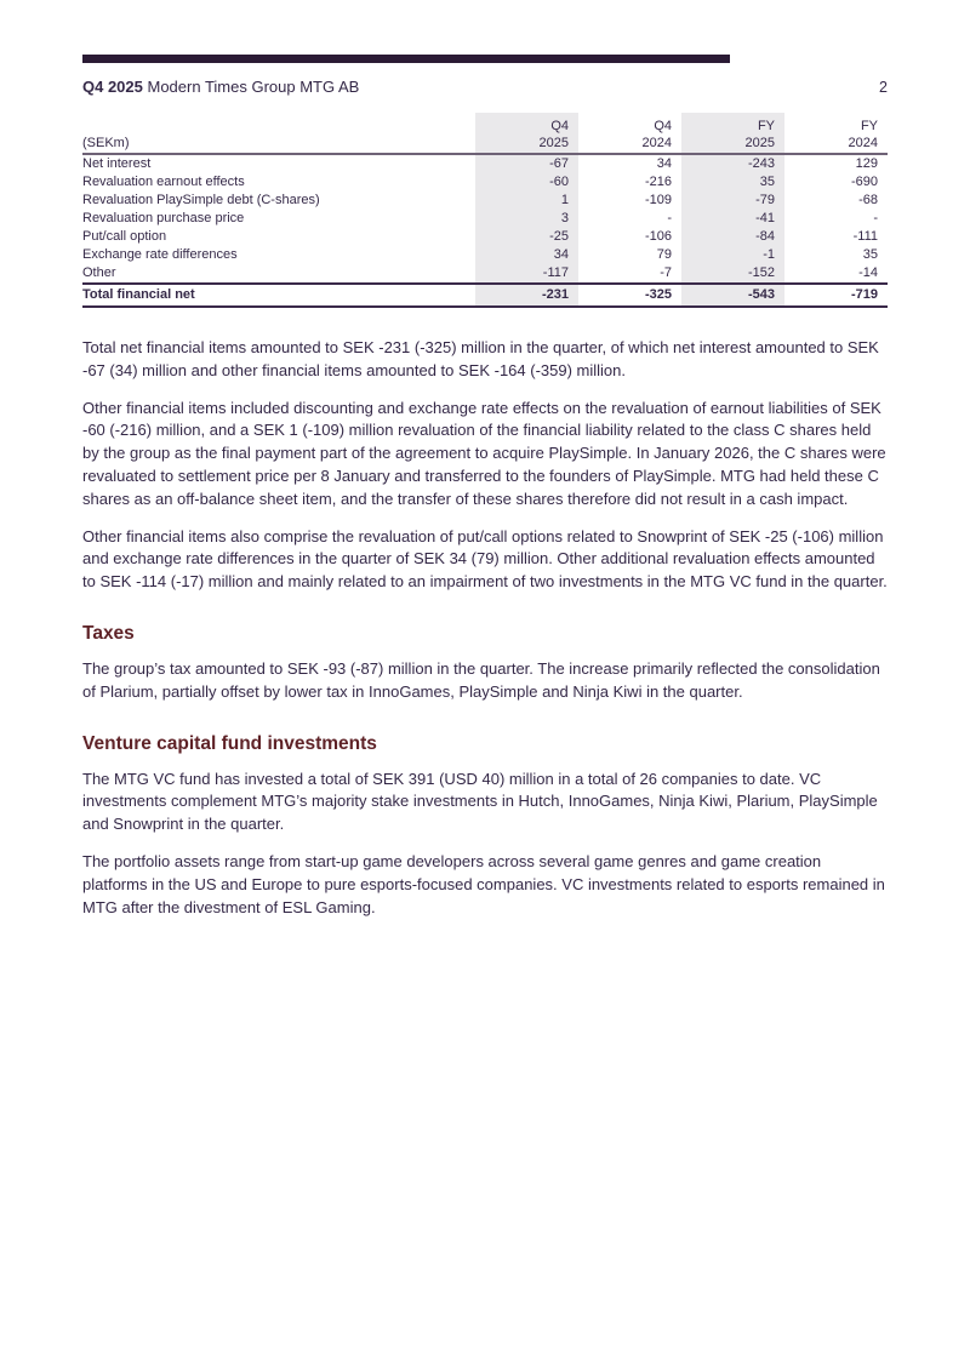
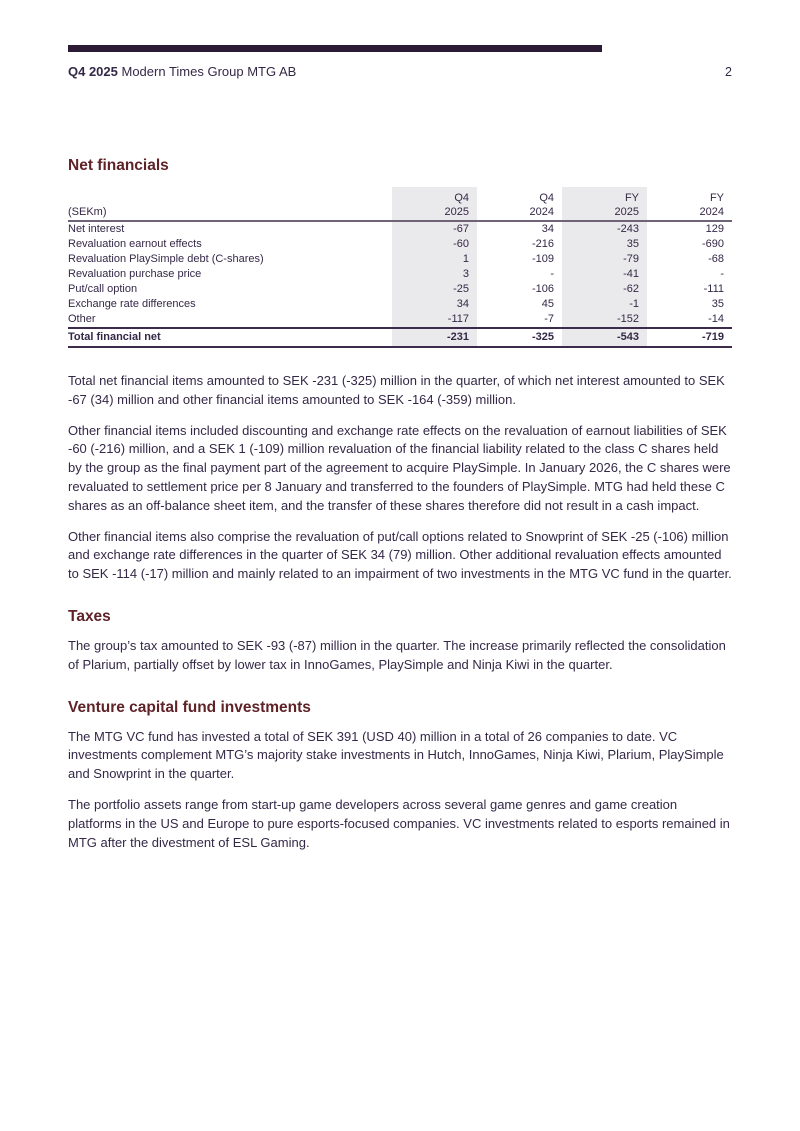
  Q4 2025 Modern Times Group MTG AB
  2
+ Net financials
  	Q4	Q4	FY	FY
  (SEKm)	2025	2024	2025	2024
  Net interest	-67	34	-243	129
  Revaluation earnout effects	-60	-216	35	-690
  Revaluation PlaySimple debt (C-shares)	1	-109	-79	-68
  Revaluation purchase price	3	-	-41	-
- Put/call option	-25	-106	-84	-111
+ Put/call option	-25	-106	-62	-111
- Exchange rate differences	34	79	-1	35
+ Exchange rate differences	34	45	-1	35
  Other	-117	-7	-152	-14
  Total financial net	-231	-325	-543	-719
  Total net financial items amounted to SEK -231 (-325) million in the quarter, of which net interest amounted to SEK -67 (34) million and other financial items amounted to SEK -164 (-359) million.
  Other financial items included discounting and exchange rate effects on the revaluation of earnout liabilities of SEK -60 (-216) million, and a SEK 1 (-109) million revaluation of the financial liability related to the class C shares held by the group as the final payment part of the agreement to acquire PlaySimple. In January 2026, the C shares were revaluated to settlement price per 8 January and transferred to the founders of PlaySimple. MTG had held these C shares as an off-balance sheet item, and the transfer of these shares therefore did not result in a cash impact.
  Other financial items also comprise the revaluation of put/call options related to Snowprint of SEK -25 (-106) million and exchange rate differences in the quarter of SEK 34 (79) million. Other additional revaluation effects amounted to SEK -114 (-17) million and mainly related to an impairment of two investments in the MTG VC fund in the quarter.
  Taxes
  The group’s tax amounted to SEK -93 (-87) million in the quarter. The increase primarily reflected the consolidation of Plarium, partially offset by lower tax in InnoGames, PlaySimple and Ninja Kiwi in the quarter.
  Venture capital fund investments
  The MTG VC fund has invested a total of SEK 391 (USD 40) million in a total of 26 companies to date. VC investments complement MTG’s majority stake investments in Hutch, InnoGames, Ninja Kiwi, Plarium, PlaySimple and Snowprint in the quarter.
  The portfolio assets range from start-up game developers across several game genres and game creation platforms in the US and Europe to pure esports-focused companies. VC investments related to esports remained in MTG after the divestment of ESL Gaming.
